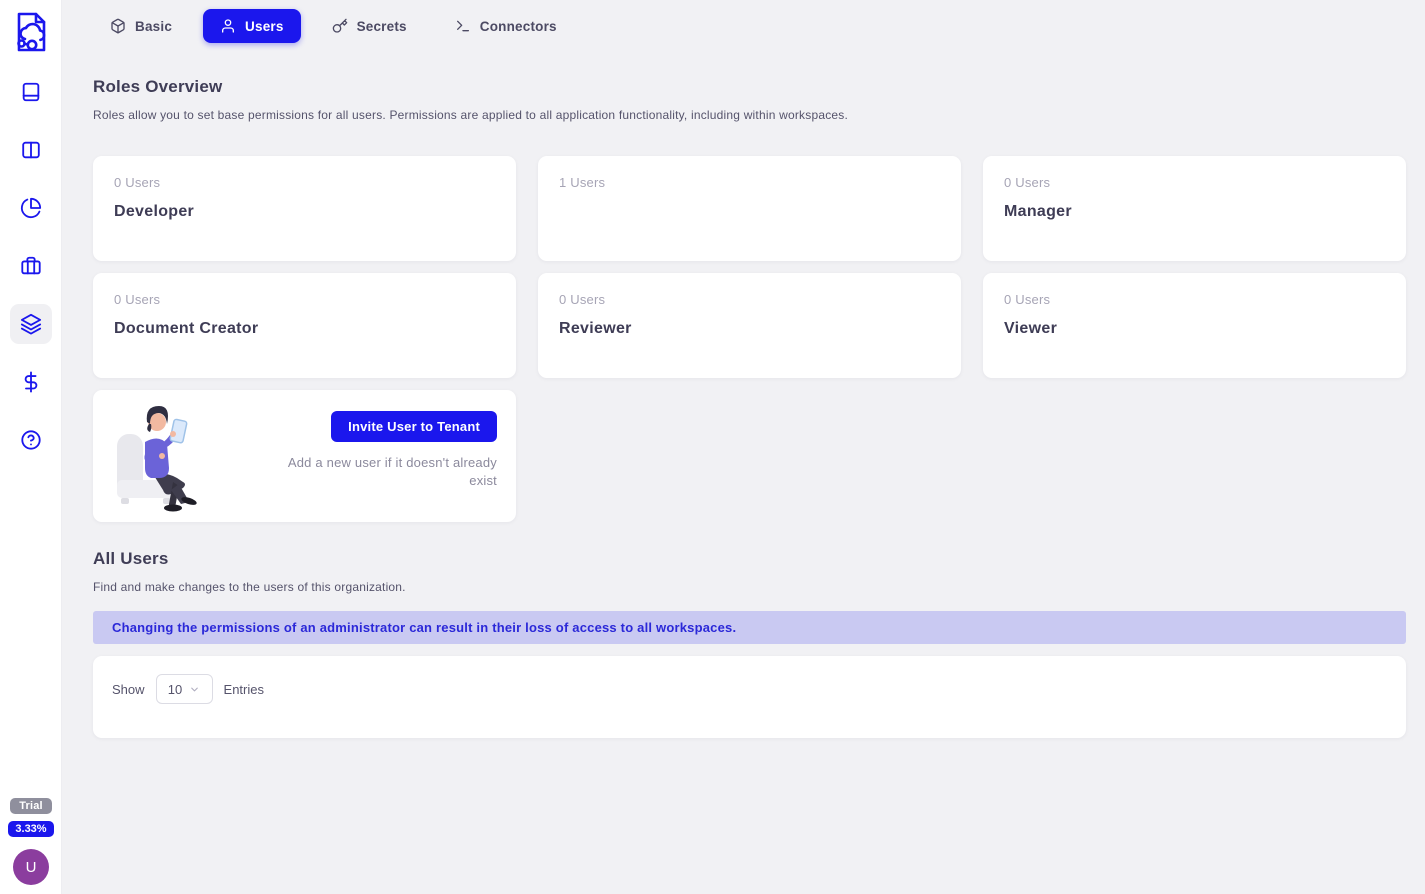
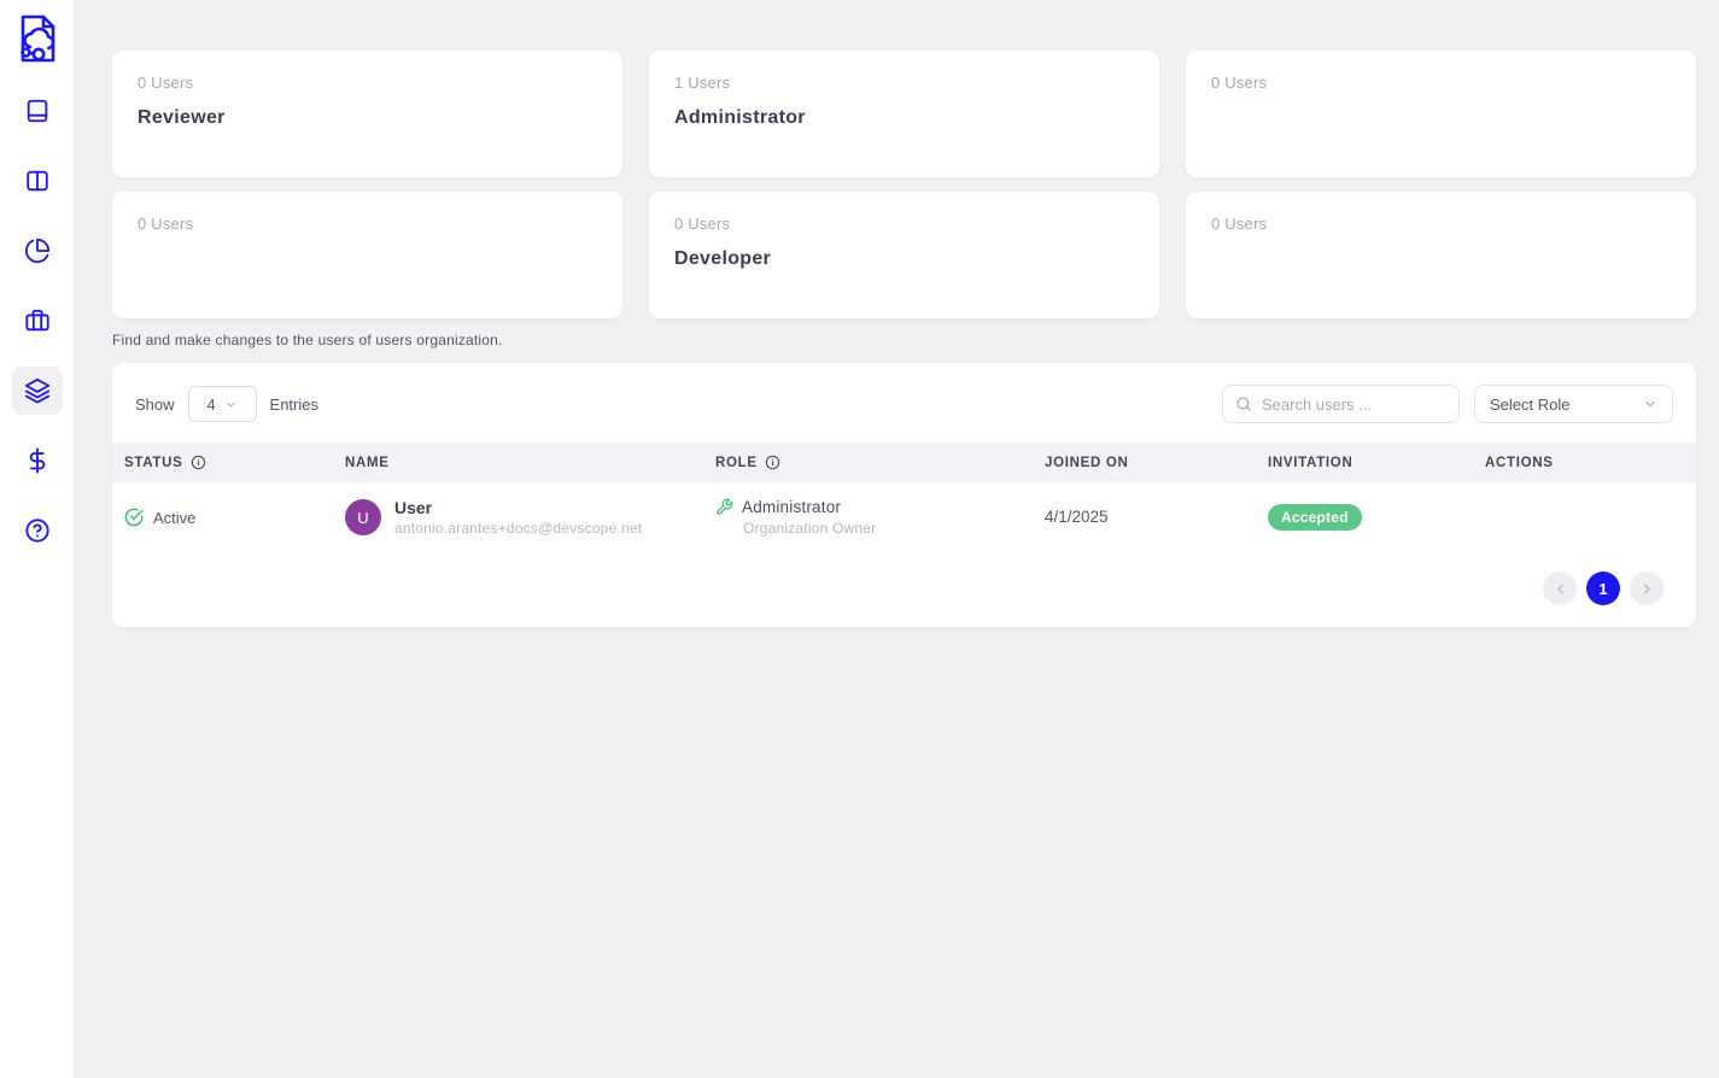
- Trial
- 3.33%
- U
- Basic
- Users
- Secrets
- Connectors
- Roles Overview
- Roles allow you to set base permissions for all users. Permissions are applied to all application functionality, including within workspaces.
  0 Users
- Developer
+ Reviewer
  1 Users
+ Administrator
  0 Users
- Manager
  0 Users
- Document Creator
  0 Users
- Reviewer
+ Developer
  0 Users
- Viewer
- Invite User to Tenant
- Add a new user if it doesn't already exist
- All Users
- Find and make changes to the users of this organization.
+ Find and make changes to the users of users organization.
- Changing the permissions of an administrator can result in their loss of access to all workspaces.
  Show
- 10
+ 4
  Entries
+ Search users ...
+ Select Role
+ STATUS	NAME	ROLE	JOINED ON	INVITATION	ACTIONS
+ Active	U User antonio.arantes+docs@devscope.net	Administrator Organization Owner	4/1/2025	Accepted
+ 1
